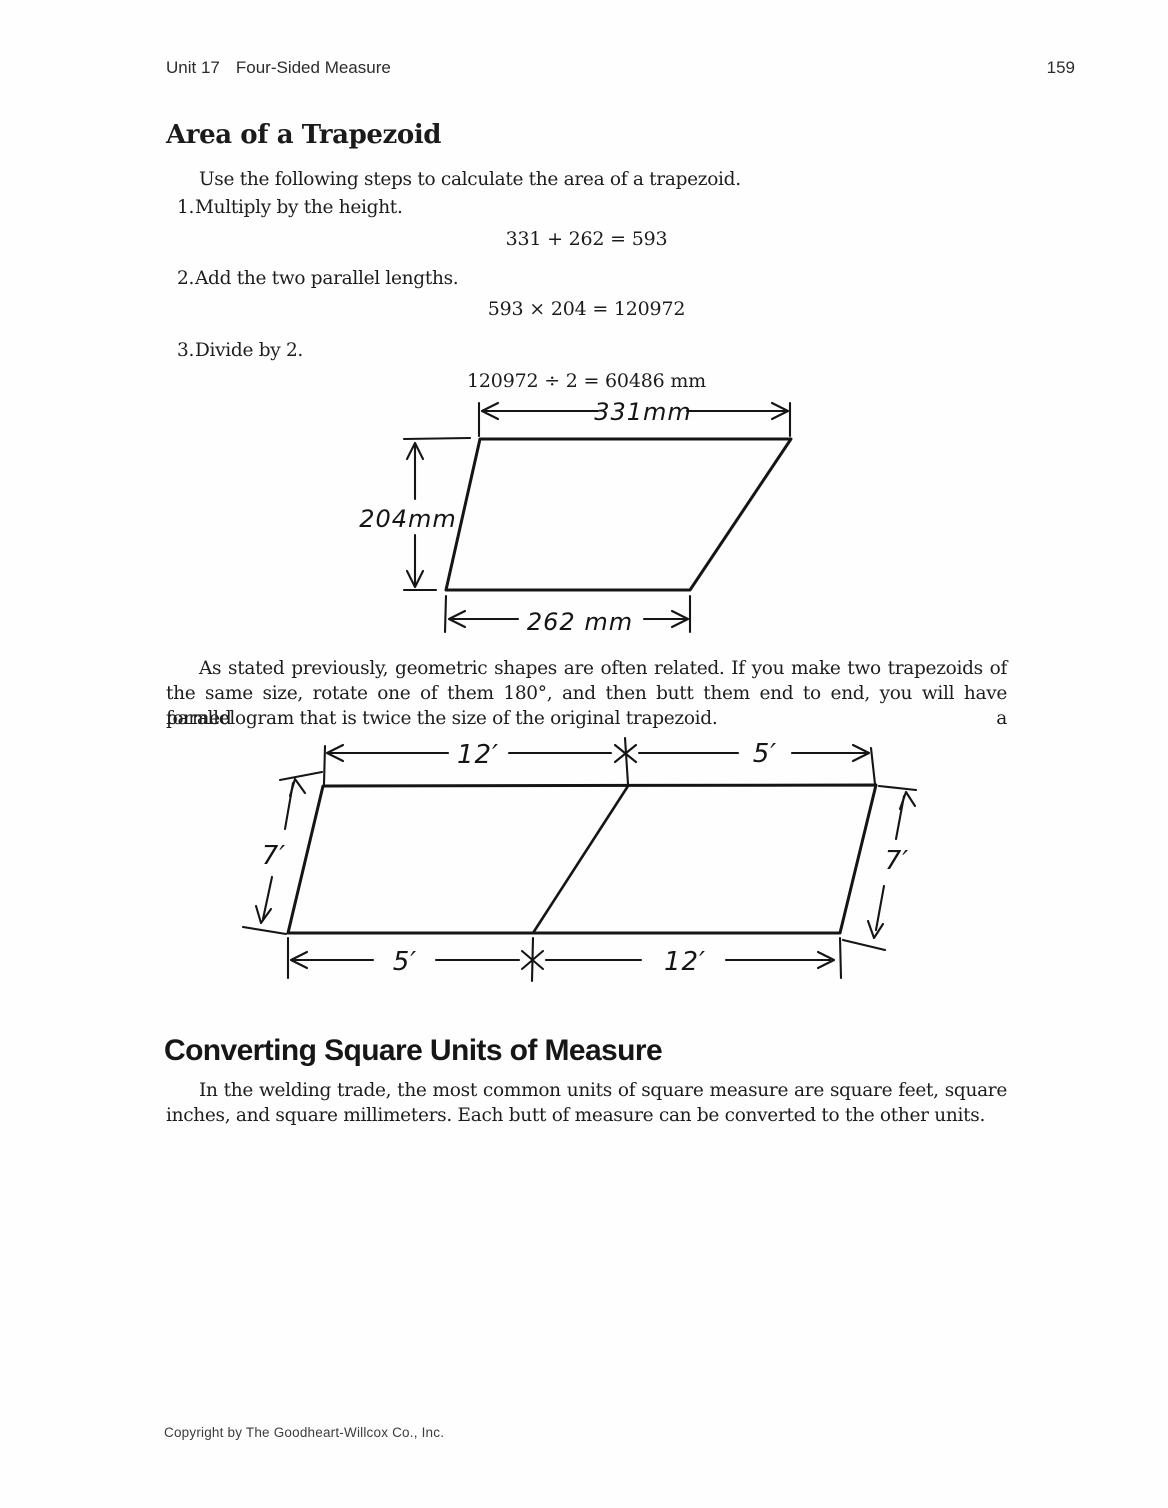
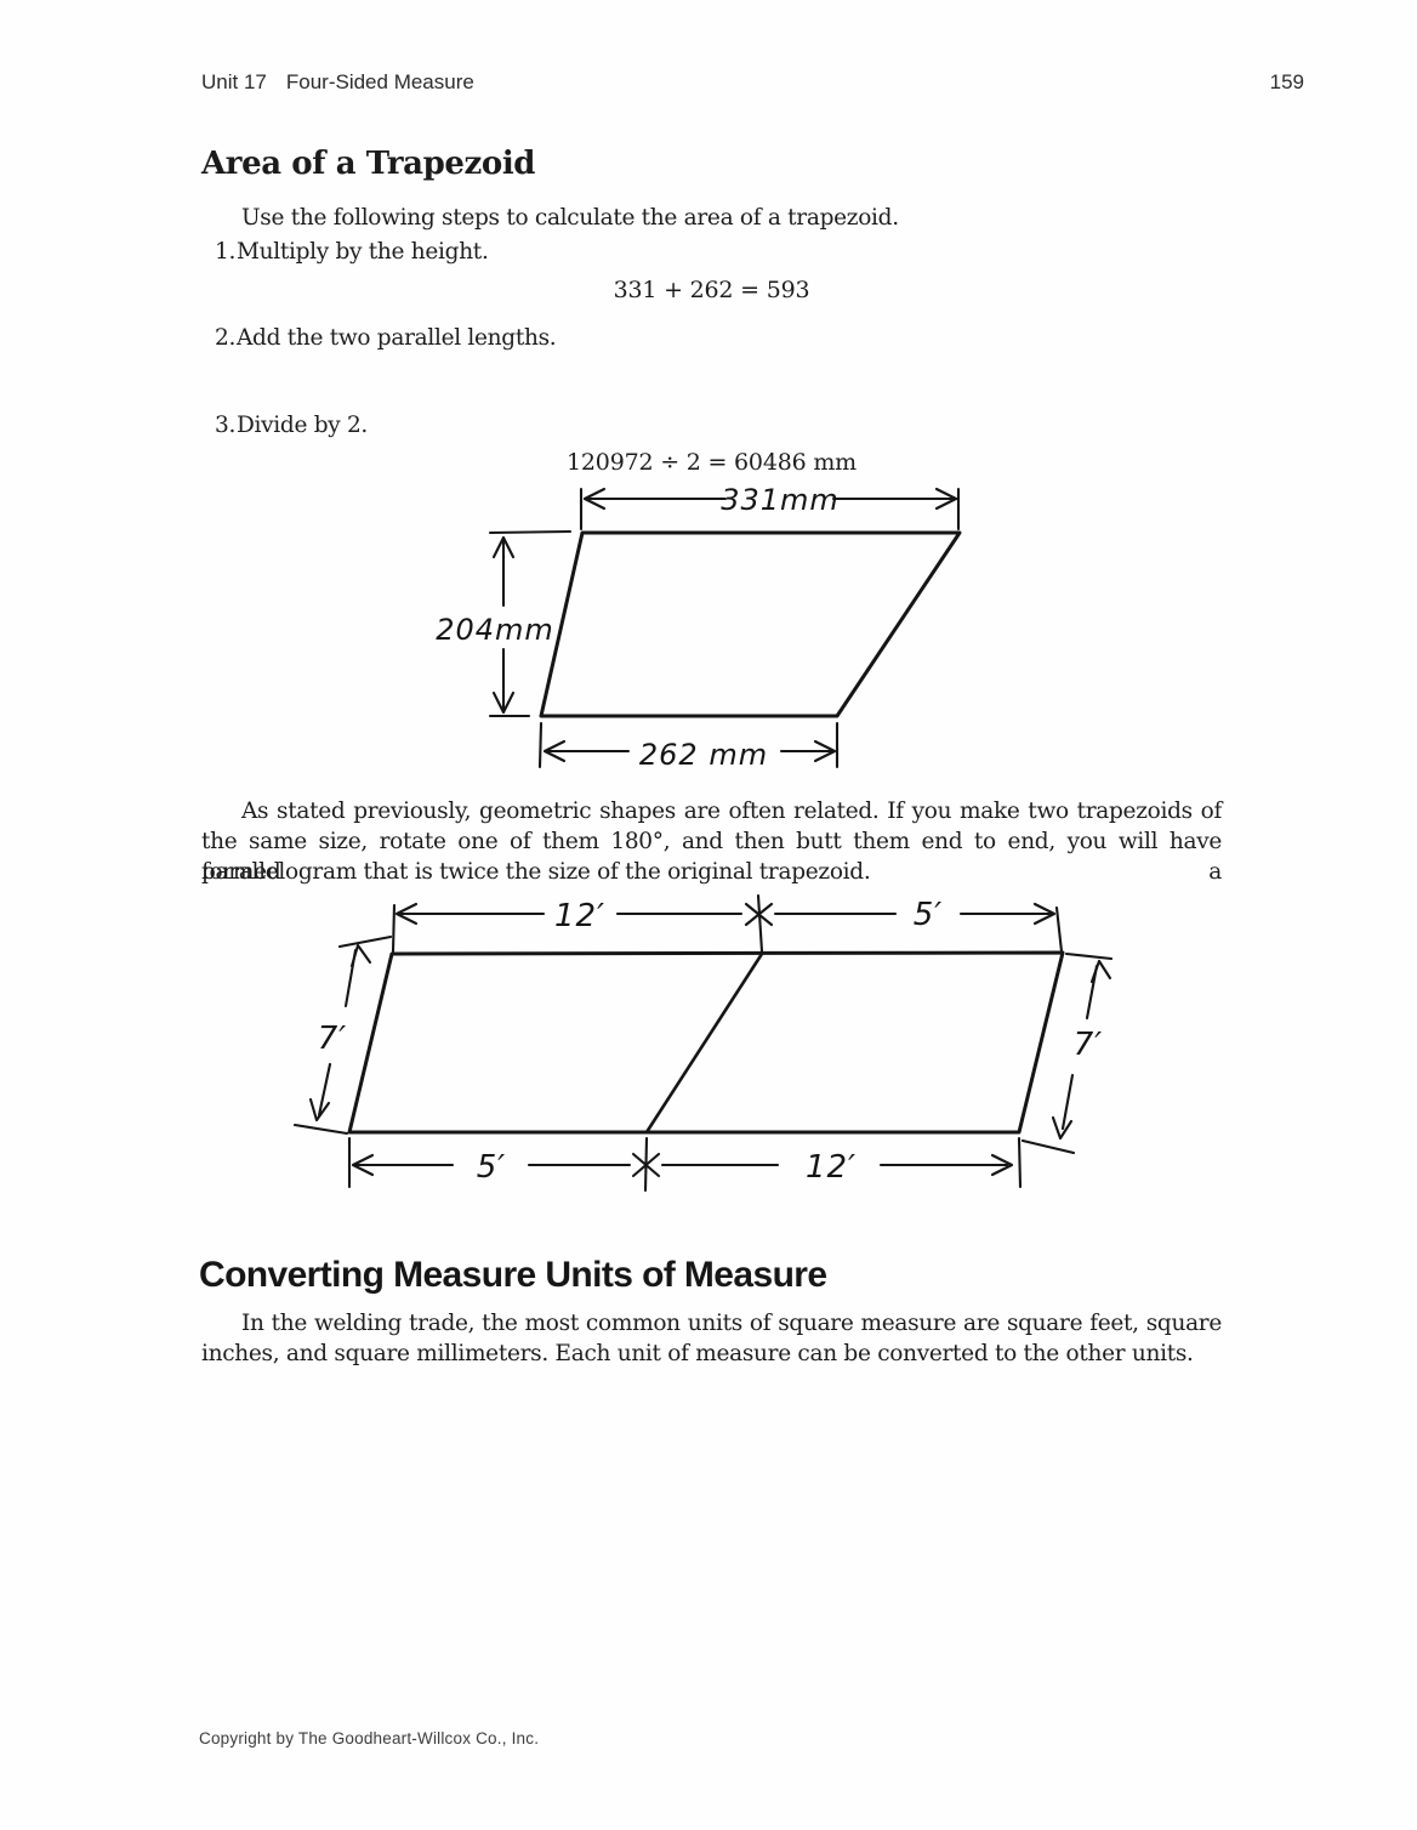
  Unit 17 Four-Sided Measure
  159
  Area of a Trapezoid
  Use the following steps to calculate the area of a trapezoid.
  1.Multiply by the height.
  331 + 262 = 593
  2.Add the two parallel lengths.
- 593 × 204 = 120972
  3.Divide by 2.
  120972 ÷ 2 = 60486 mm
  331mm
  204mm
  262 mm
  As stated previously, geometric shapes are often related. If you make two trapezoids of
  the same size, rotate one of them 180°, and then butt them end to end, you will have formed a
  parallelogram that is twice the size of the original trapezoid.
  12′
  5′
  7′
  7′
  5′
  12′
- Converting Square Units of Measure
+ Converting Measure Units of Measure
  In the welding trade, the most common units of square measure are square feet, square
- inches, and square millimeters. Each butt of measure can be converted to the other units.
+ inches, and square millimeters. Each unit of measure can be converted to the other units.
  Copyright by The Goodheart-Willcox Co., Inc.
